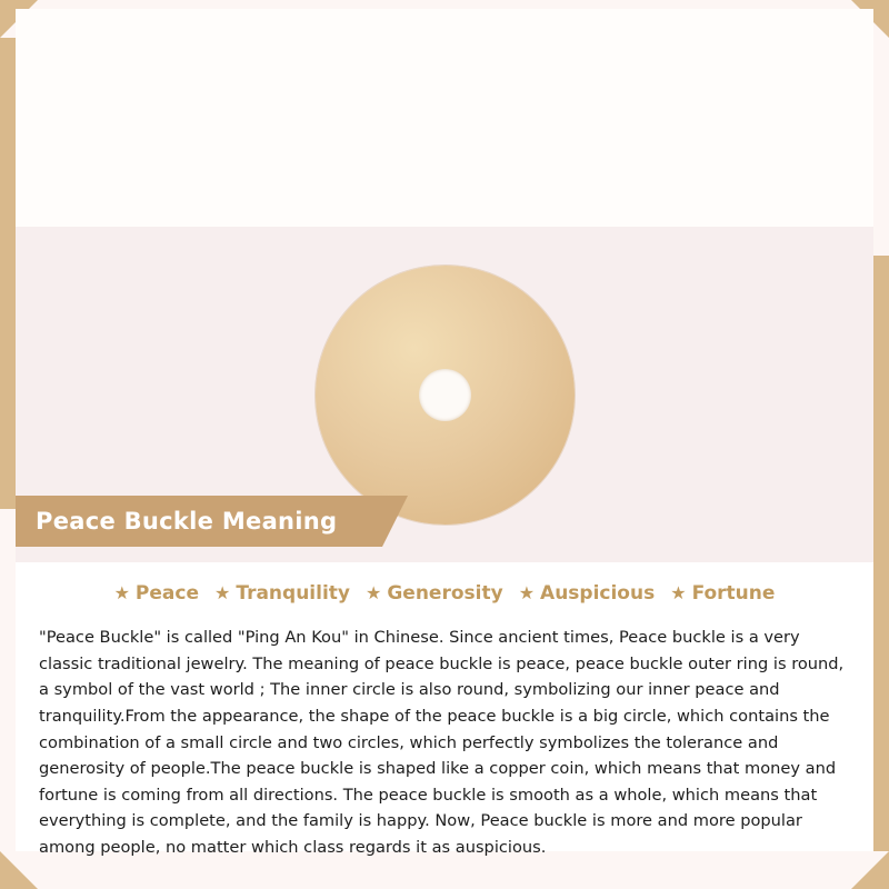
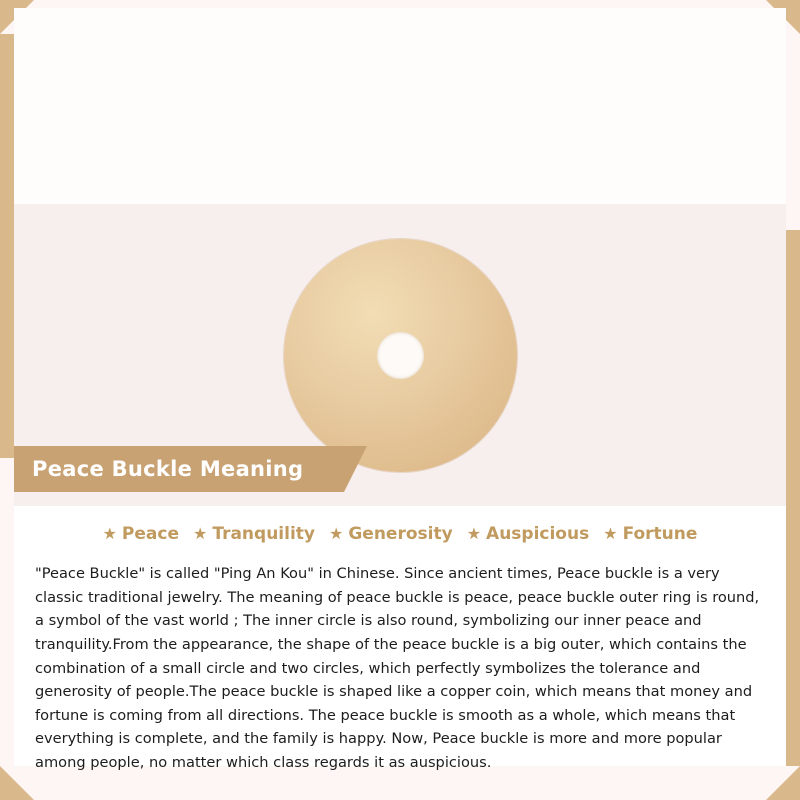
  Peace Buckle Meaning
  ★
  Peace
  ★
  Tranquility
  ★
  Generosity
  ★
  Auspicious
  ★
  Fortune
- "Peace Buckle" is called "Ping An Kou" in Chinese. Since ancient times, Peace buckle is a very classic traditional jewelry. The meaning of peace buckle is peace, peace buckle outer ring is round, a symbol of the vast world ; The inner circle is also round, symbolizing our inner peace and tranquility.From the appearance, the shape of the peace buckle is a big circle, which contains the combination of a small circle and two circles, which perfectly symbolizes the tolerance and generosity of people.The peace buckle is shaped like a copper coin, which means that money and fortune is coming from all directions. The peace buckle is smooth as a whole, which means that everything is complete, and the family is happy. Now, Peace buckle is more and more popular among people, no matter which class regards it as auspicious.
+ "Peace Buckle" is called "Ping An Kou" in Chinese. Since ancient times, Peace buckle is a very classic traditional jewelry. The meaning of peace buckle is peace, peace buckle outer ring is round, a symbol of the vast world ; The inner circle is also round, symbolizing our inner peace and tranquility.From the appearance, the shape of the peace buckle is a big outer, which contains the combination of a small circle and two circles, which perfectly symbolizes the tolerance and generosity of people.The peace buckle is shaped like a copper coin, which means that money and fortune is coming from all directions. The peace buckle is smooth as a whole, which means that everything is complete, and the family is happy. Now, Peace buckle is more and more popular among people, no matter which class regards it as auspicious.
